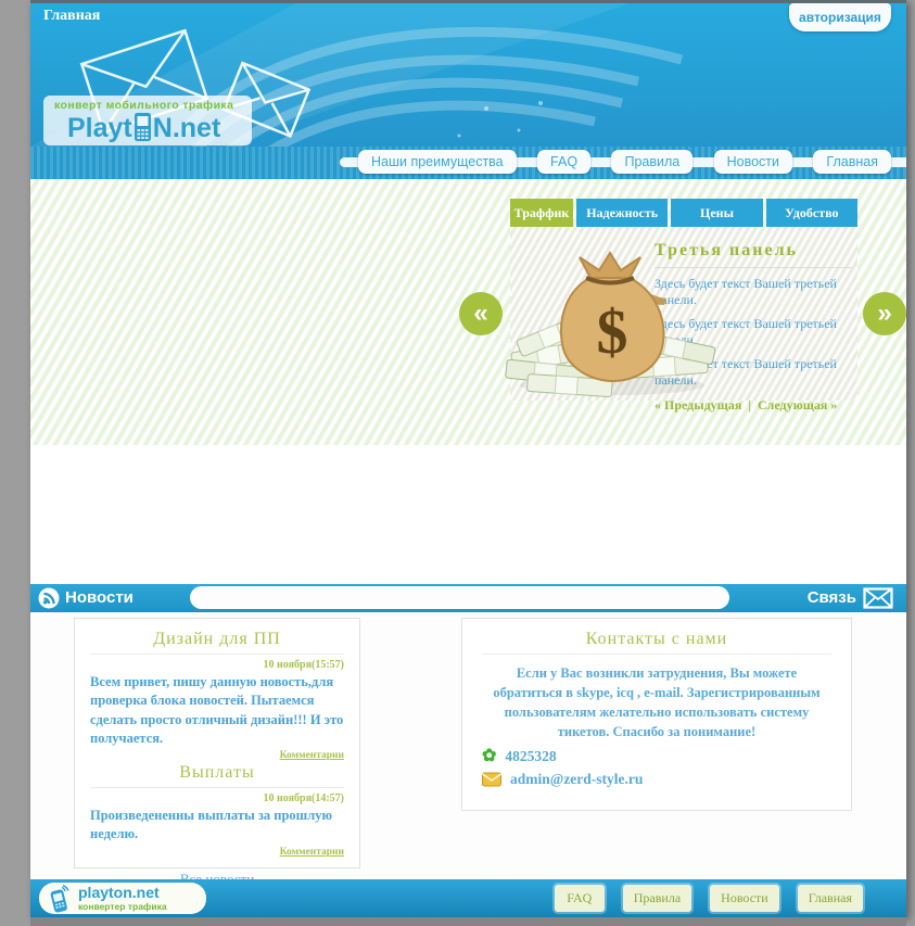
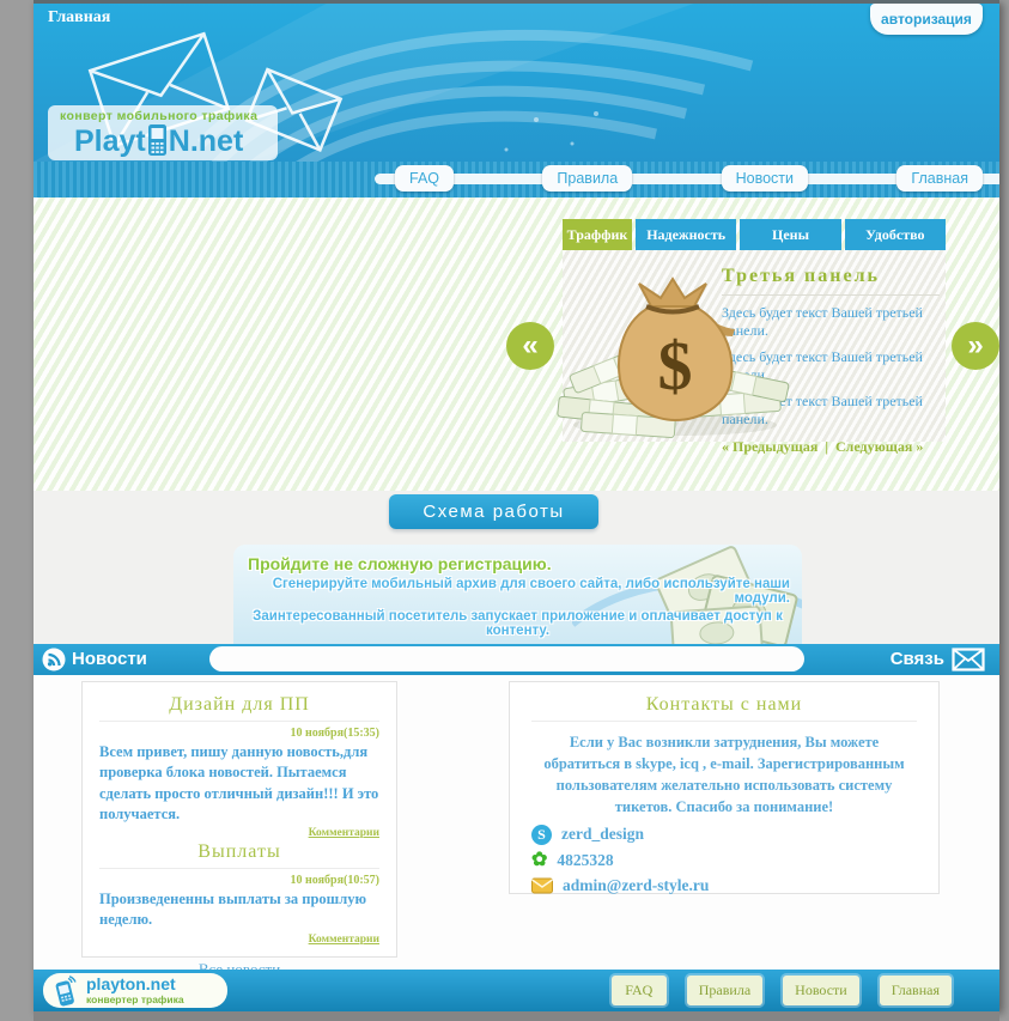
  Главная
  авторизация
  конверт мобильного трафика
  Playt
  N.net
- Наши преимущества
  FAQ
  Правила
  Новости
  Главная
  Траффик
  Надежность
  Цены
  Удобство
  $
  Третья панель
  Здесь будет текст Вашей третьей нели.
  десь будет текст Вашей третьей ли.
  т текст Вашей третьей панели.
  « Предыдущая | Следующая »
  «
  »
+ Схема работы
+ Пройдите не сложную регистрацию.
+ Сгенерируйте мобильный архив для своего сайта, либо используйте наши модули.
+ Заинтересованный посетитель запускает приложение и оплачивает доступ к контенту.
  Новости
  Связь
  Дизайн для ПП
- 10 ноября(15:57)
+ 10 ноября(15:35)
  Всем привет, пишу данную новость,для проверка блока новостей. Пытаемся сделать просто отличный дизайн!!! И это получается.
  Комментарии
  Выплаты
- 10 ноября(14:57)
+ 10 ноября(10:57)
  Произведененны выплаты за прошлую неделю.
  Комментарии
  Все новости
  Контакты с нами
  Если у Вас возникли затруднения, Вы можете обратиться в skype, icq , e-mail. Зарегистрированным пользователям желательно использовать систему тикетов. Спасибо за понимание!
+ S
+ zerd_design
  ✿
  4825328
  admin@zerd-style.ru
  playton.net
  конвертер трафика
  FAQ
  Правила
  Новости
  Главная
